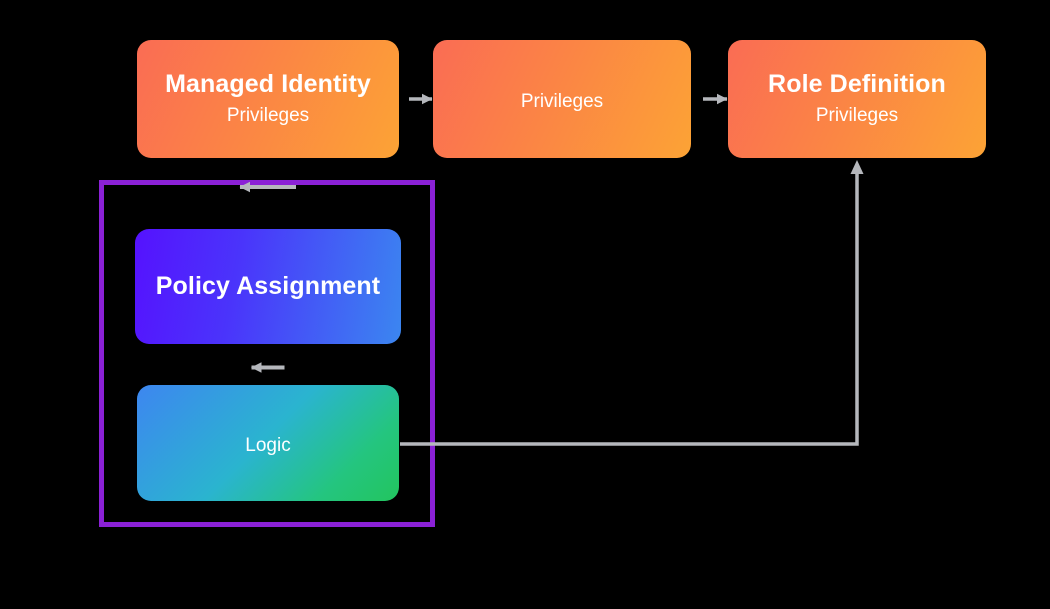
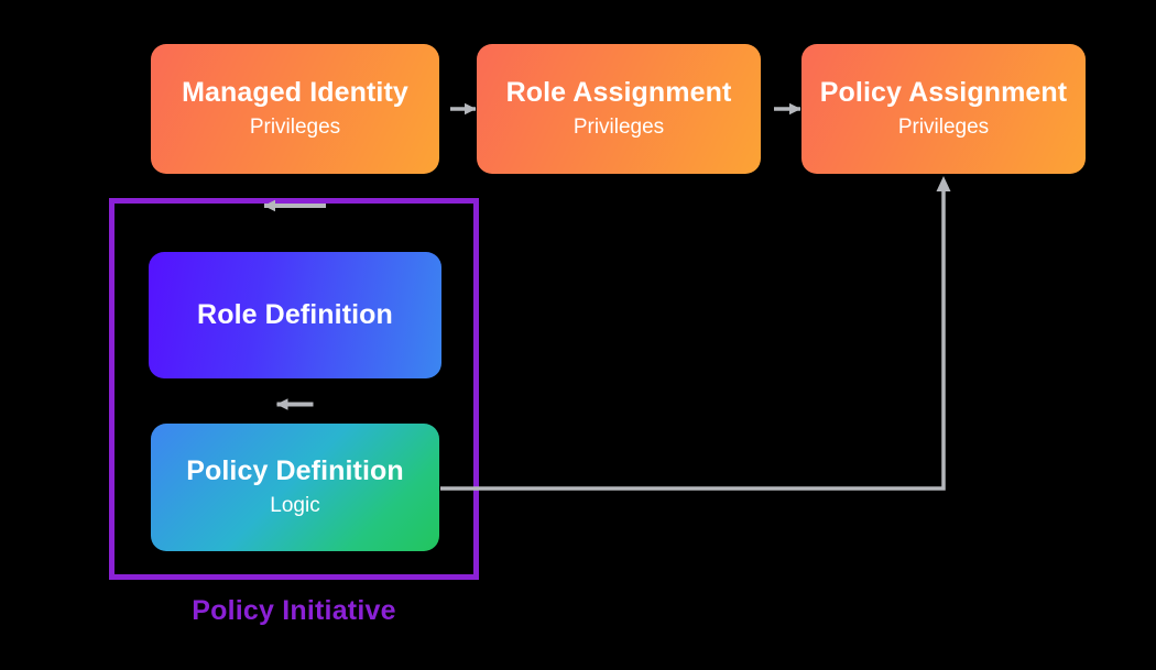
  Managed Identity
  Privileges
+ Role Assignment
  Privileges
- Role Definition
+ Policy Assignment
  Privileges
- Policy Assignment
+ Role Definition
+ Policy Definition
  Logic
+ Policy Initiative
